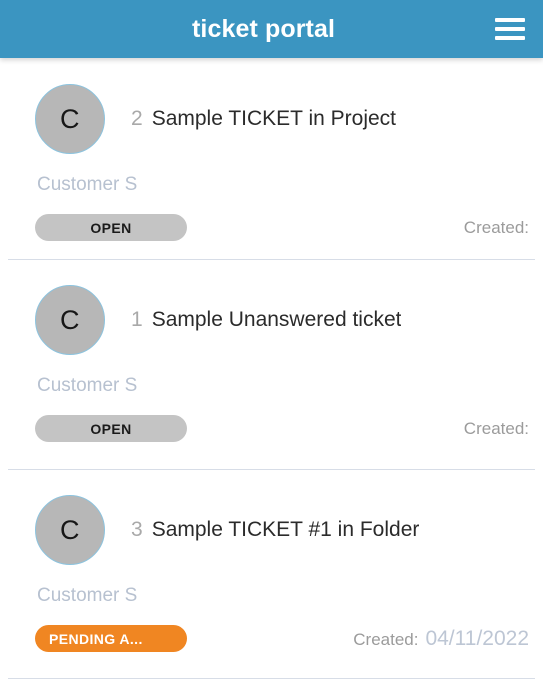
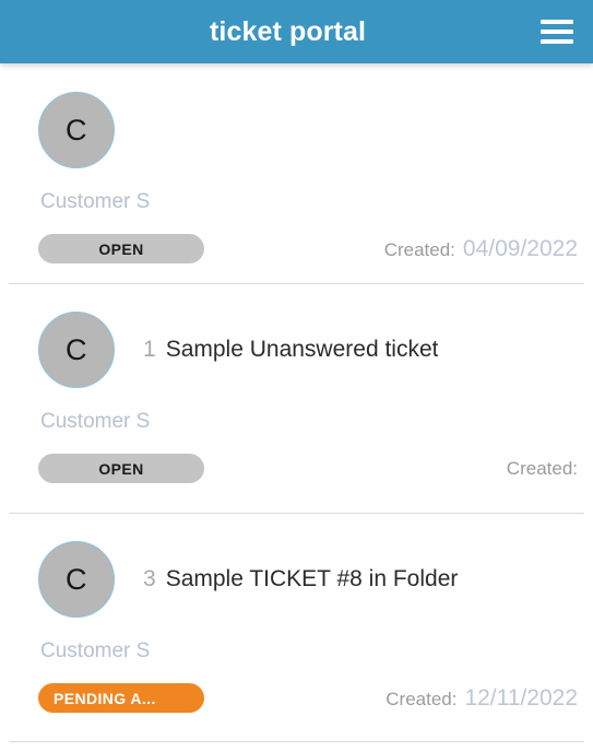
  ticket portal
  C
- 2
- Sample TICKET in Project
  Customer S
  OPEN
  Created:
+ 04/09/2022
  C
  1
  Sample Unanswered ticket
  Customer S
  OPEN
  Created:
  C
  3
- Sample TICKET #1 in Folder
+ Sample TICKET #8 in Folder
  Customer S
  PENDING A...
  Created:
- 04/11/2022
+ 12/11/2022
